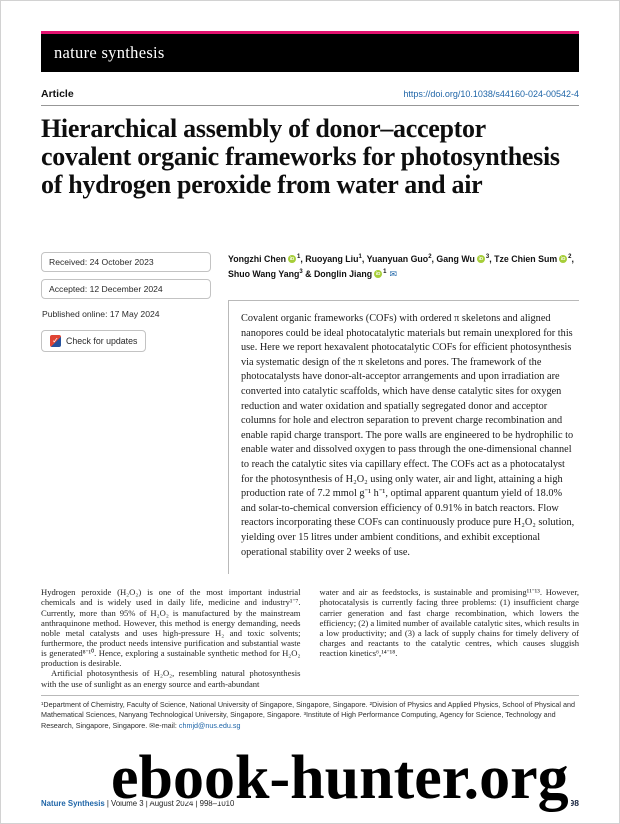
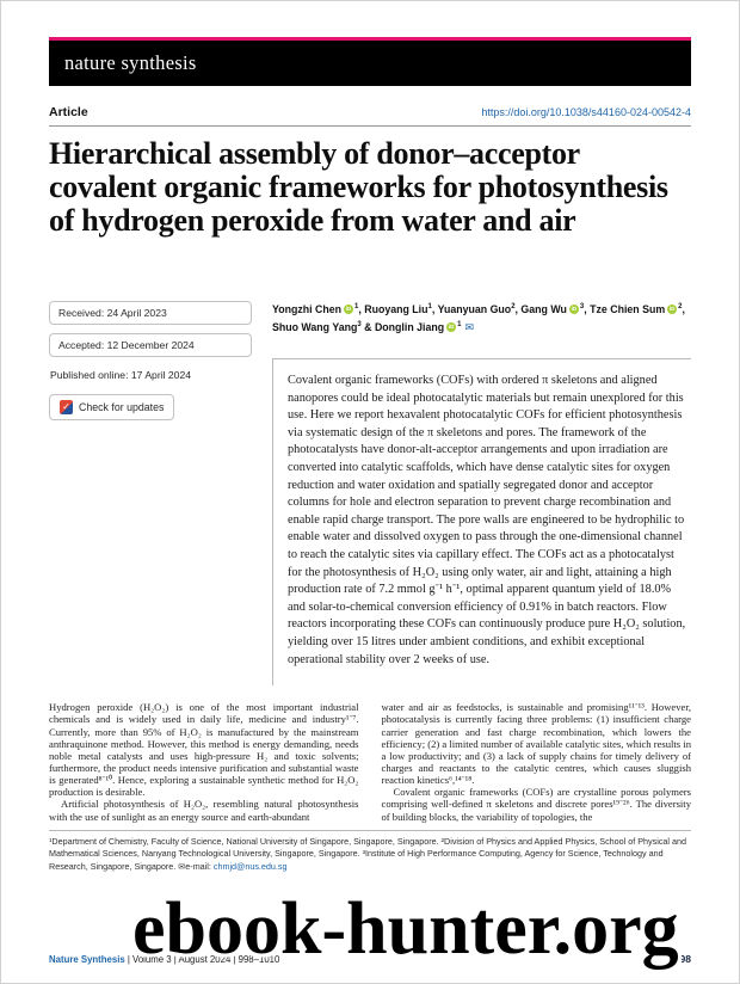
  nature synthesis
  Article
  https://doi.org/10.1038/s44160-024-00542-4
  Hierarchical assembly of donor–acceptor covalent organic frameworks for photosynthesis of hydrogen peroxide from water and air
- Received: 24 October 2023
+ Received: 24 April 2023
  Accepted: 12 December 2024
- Published online: 17 May 2024
+ Published online: 17 April 2024
  ✓
  Check for updates
  Yongzhi Chen , Ruoyang Liu , Yuanyuan Guo , Gang Wu , Tze Chien Sum ,
  Shuo Wang Yang & Donglin Jiang ✉
  Covalent organic frameworks (COFs) with ordered π skeletons and aligned nanopores could be ideal photocatalytic materials but remain unexplored for this use. Here we report hexavalent photocatalytic COFs for efficient photosynthesis via systematic design of the π skeletons and pores. The framework of the photocatalysts have donor-alt-acceptor arrangements and upon irradiation are converted into catalytic scaffolds, which have dense catalytic sites for oxygen reduction and water oxidation and spatially segregated donor and acceptor columns for hole and electron separation to prevent charge recombination and enable rapid charge transport. The pore walls are engineered to be hydrophilic to enable water and dissolved oxygen to pass through the one-dimensional channel to reach the catalytic sites via capillary effect. The COFs act as a photocatalyst for the photosynthesis of H₂O₂ using only water, air and light, attaining a high production rate of 7.2 mmol g⁻¹ h⁻¹, optimal apparent quantum yield of 18.0% and solar-to-chemical conversion efficiency of 0.91% in batch reactors. Flow reactors incorporating these COFs can continuously produce pure H₂O₂ solution, yielding over 15 litres under ambient conditions, and exhibit exceptional operational stability over 2 weeks of use.
  Hydrogen peroxide (H₂O₂) is one of the most important industrial chemicals and is widely used in daily life, medicine and industry¹⁻⁷. Currently, more than 95% of H₂O₂ is manufactured by the mainstream anthraquinone method. However, this method is energy demanding, needs noble metal catalysts and uses high-pressure H₂ and toxic solvents; furthermore, the product needs intensive purification and substantial waste is generated⁸⁻¹⁰. Hence, exploring a sustainable synthetic method for H₂O₂ production is desirable.
  Artificial photosynthesis of H₂O₂, resembling natural photosynthesis with the use of sunlight as an energy source and earth-abundant
  water and air as feedstocks, is sustainable and promising¹¹⁻¹³. However, photocatalysis is currently facing three problems: (1) insufficient charge carrier generation and fast charge recombination, which lowers the efficiency; (2) a limited number of available catalytic sites, which results in a low productivity; and (3) a lack of supply chains for timely delivery of charges and reactants to the catalytic centres, which causes sluggish reaction kinetics⁶,¹⁴⁻¹⁸.
+ Covalent organic frameworks (COFs) are crystalline porous polymers comprising well-defined π skeletons and discrete pores¹⁹⁻²⁶. The diversity of building blocks, the variability of topologies, the
  ¹Department of Chemistry, Faculty of Science, National University of Singapore, Singapore, Singapore. ²Division of Physics and Applied Physics, School of Physical and Mathematical Sciences, Nanyang Technological University, Singapore, Singapore. ³Institute of High Performance Computing, Agency for Science, Technology and Research, Singapore, Singapore. ✉e-mail: chmjd@nus.edu.sg
  Nature Synthesis | Volume 3 | August 2024 | 998–1010
  998
  ebook-hunter.org
